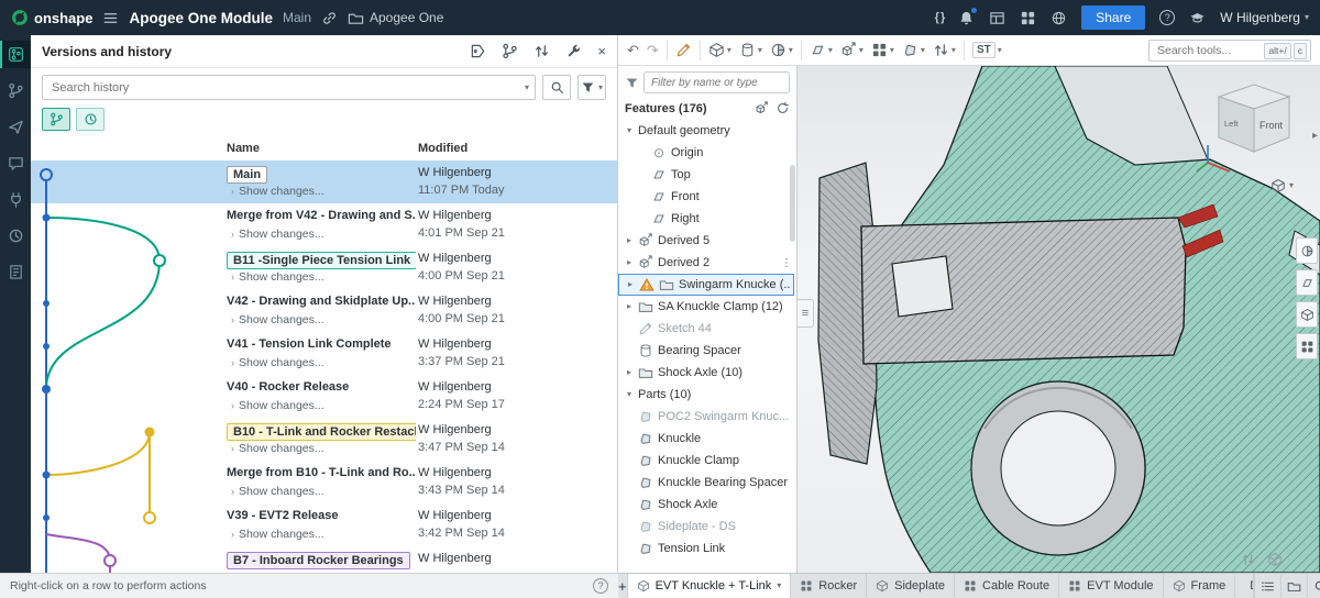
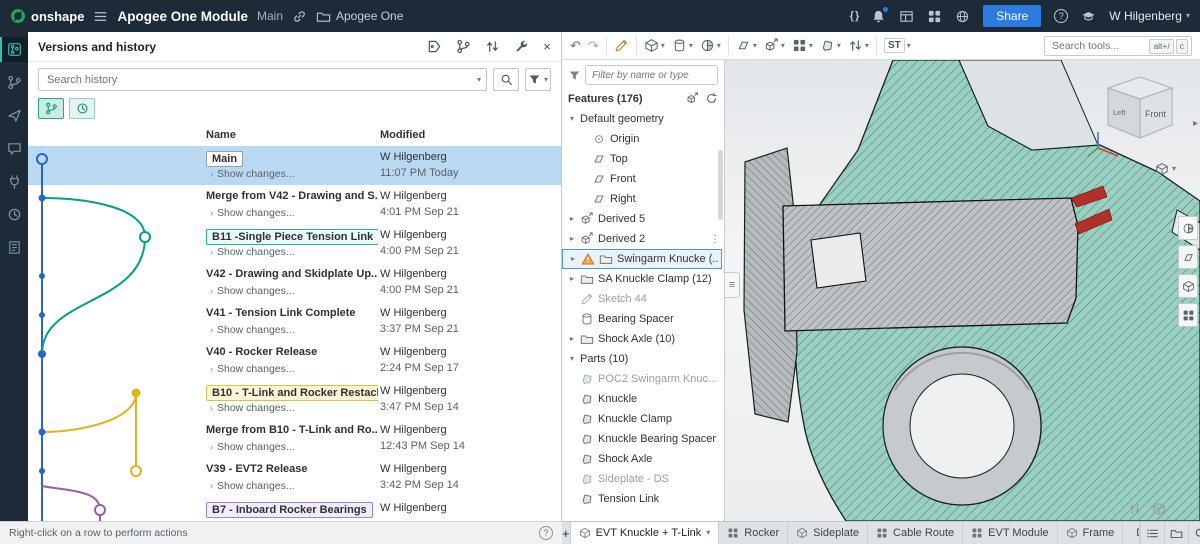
  onshape
  Apogee One Module
  Main
  Apogee One
  { }
  Share
  ?
  W Hilgenberg
  ▾
  Versions and history
  ×
  Search history
  ▾
  ▾
  Name
  Modified
  Main
  ›
  Show changes...
  W Hilgenberg
  11:07 PM Today
  Merge from V42 - Drawing and S.
  ›
  Show changes...
  W Hilgenberg
  4:01 PM Sep 21
  B11 -Single Piece Tension Link
  ›
  Show changes...
  W Hilgenberg
  4:00 PM Sep 21
  V42 - Drawing and Skidplate Up..
  ›
  Show changes...
  W Hilgenberg
  4:00 PM Sep 21
  V41 - Tension Link Complete
  ›
  Show changes...
  W Hilgenberg
  3:37 PM Sep 21
  V40 - Rocker Release
  ›
  Show changes...
  W Hilgenberg
  2:24 PM Sep 17
  B10 - T-Link and Rocker Restac
  ›
  Show changes...
  W Hilgenberg
  3:47 PM Sep 14
  Merge from B10 - T-Link and Ro..
  ›
  Show changes...
  W Hilgenberg
- 3:43 PM Sep 14
+ 12:43 PM Sep 14
  V39 - EVT2 Release
  ›
  Show changes...
  W Hilgenberg
  3:42 PM Sep 14
  B7 - Inboard Rocker Bearings
  W Hilgenberg
  Right-click on a row to perform actions
  ?
  ↶
  ↷
  ▾
  ▾
  ▾
  ▾
  ▾
  ▾
  ▾
  ▾
  ST
  ▾
  Search tools...
  alt+/
  c
  Filter by name or type
  Features (176)
  ▾
  Default geometry
  ⊙
  Origin
  Top
  Front
  Right
  ▸
  Derived 5
  ▸
  Derived 2
  ⋮
  ▸
  Swingarm Knucke (..
  ▸
  SA Knuckle Clamp (12)
  Sketch 44
  Bearing Spacer
  ▸
  Shock Axle (10)
  ▾
  Parts (10)
  POC2 Swingarm Knuc...
  Knuckle
  Knuckle Clamp
  Knuckle Bearing Spacer
  Shock Axle
  Sideplate - DS
  Tension Link
  Left
  Front
  ▸
  ▾
  ≡
  +
  EVT Knuckle + T-Link
  ▾
  Rocker
  Sideplate
  Cable Route
  EVT Module
  Frame
